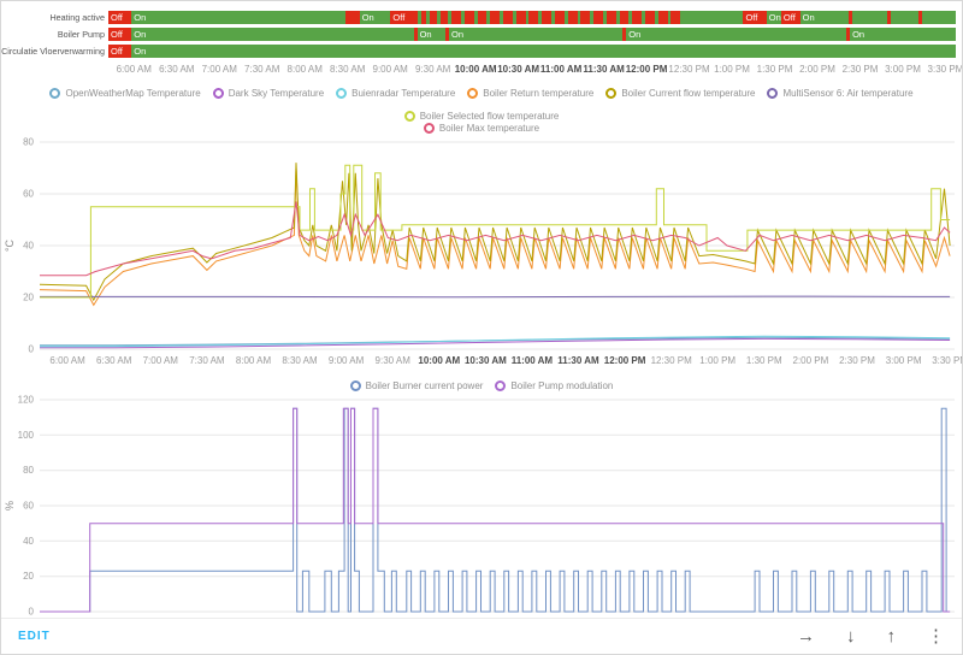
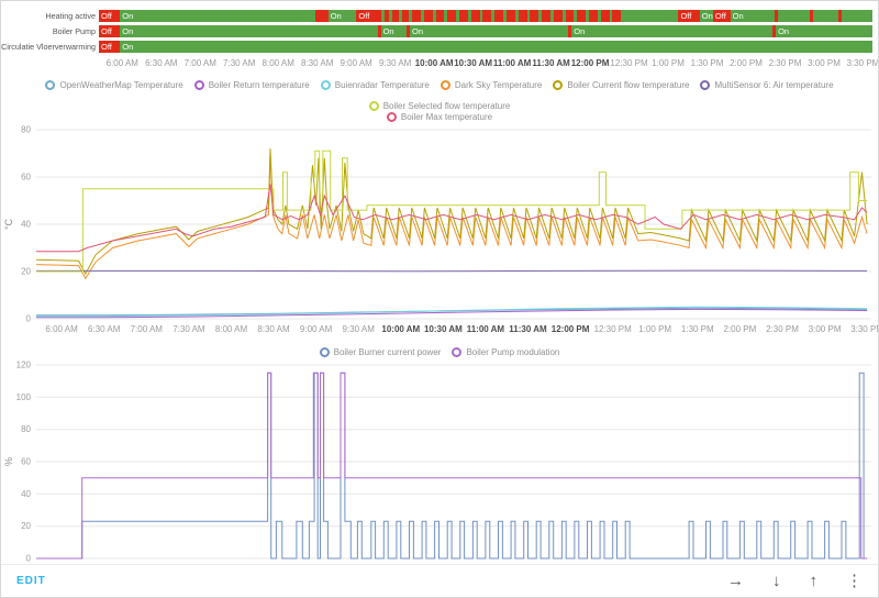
  Heating active
  Off
  On
  On
  Off
  Off
  On
  Off
  On
  Boiler Pump
  Off
  On
  On
  On
  On
  On
  Circulatie Vloerverwarming
  Off
  On
  6:00 AM
  6:30 AM
  7:00 AM
  7:30 AM
  8:00 AM
  8:30 AM
  9:00 AM
  9:30 AM
  10:00 AM
  10:30 AM
  11:00 AM
  11:30 AM
  12:00 PM
  12:30 PM
  1:00 PM
  1:30 PM
  2:00 PM
  2:30 PM
  3:00 PM
  3:30 PM
  OpenWeatherMap Temperature
- Dark Sky Temperature
+ Boiler Return temperature
  Buienradar Temperature
- Boiler Return temperature
+ Dark Sky Temperature
  Boiler Current flow temperature
  MultiSensor 6: Air temperature
  Boiler Selected flow temperature
  Boiler Max temperature
  0
  20
  40
  60
  80
  6:00 AM
  6:30 AM
  7:00 AM
  7:30 AM
  8:00 AM
  8:30 AM
  9:00 AM
  9:30 AM
  10:00 AM
  10:30 AM
  11:00 AM
  11:30 AM
  12:00 PM
  12:30 PM
  1:00 PM
  1:30 PM
  2:00 PM
  2:30 PM
  3:00 PM
  3:30 P
  Boiler Burner current power
  Boiler Pump modulation
  0
  20
  40
  60
  80
  100
  120
  EDIT
  →
  ↓
  ↑
  ⋮
